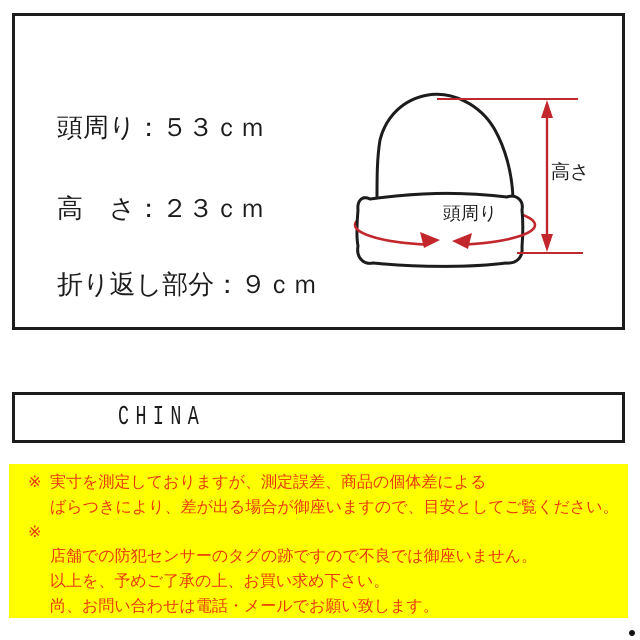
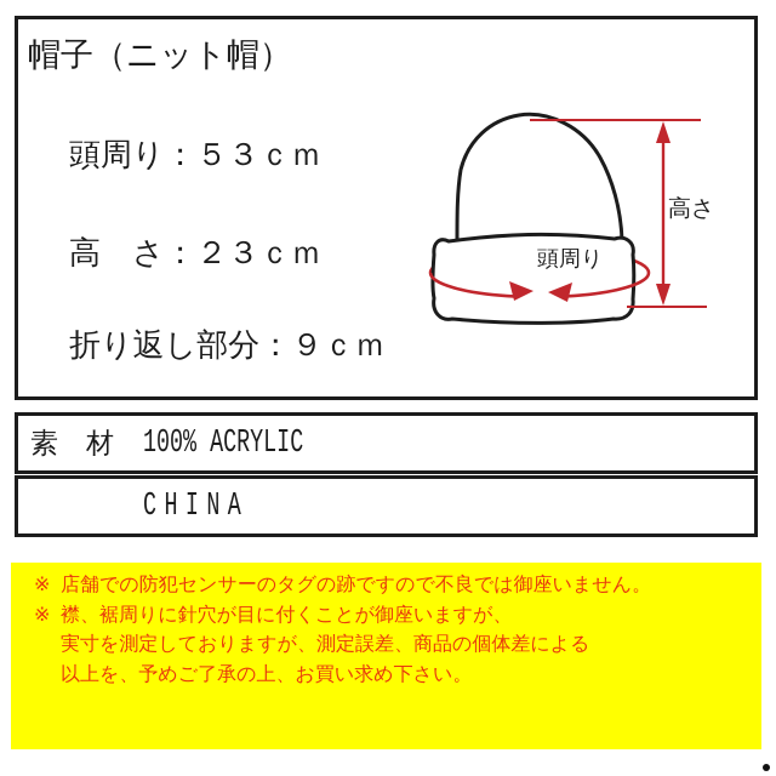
+ 帽子（ニット帽）
  頭周り：５３ｃｍ
  高 さ：２３ｃｍ
  折り返し部分：９ｃｍ
  高さ
  頭周り
+ 素 材
+ 100% ACRYLIC
  CHINA
  ※
- 実寸を測定しておりますが、測定誤差、商品の個体差による
+ 店舗での防犯センサーのタグの跡ですので不良では御座いません。
- ばらつきにより、差が出る場合が御座いますので、目安としてご覧ください。
  ※
+ 襟、裾周りに針穴が目に付くことが御座いますが、
- 店舗での防犯センサーのタグの跡ですので不良では御座いません。
+ 実寸を測定しておりますが、測定誤差、商品の個体差による
  以上を、予めご了承の上、お買い求め下さい。
- 尚、お問い合わせは電話・メールでお願い致します。
